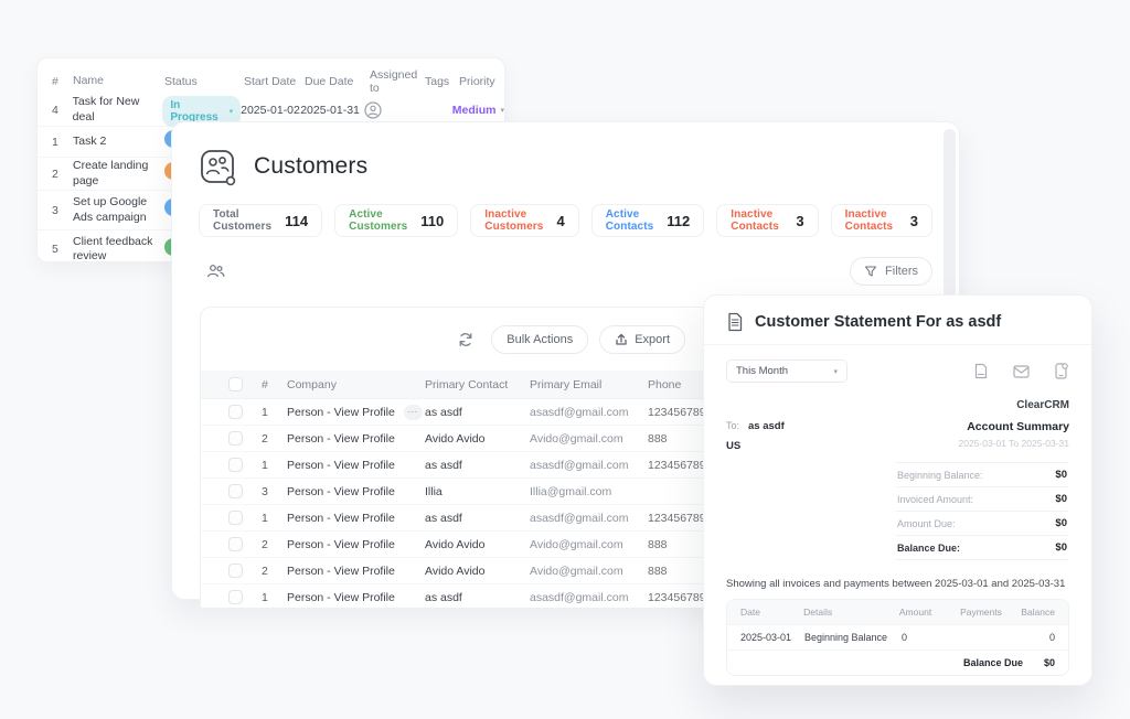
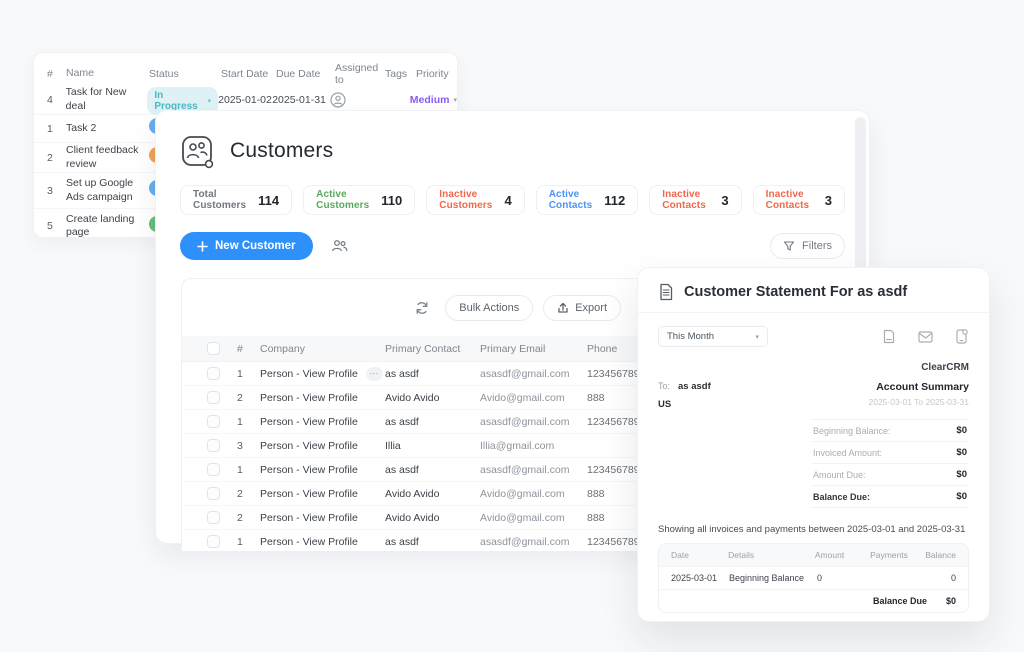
  #
  Name
  Status
  Start Date
  Due Date
  Assigned to
  Tags
  Priority
  4
  Task for New deal
  In Progress
  2025-01-02
  2025-01-31
  Medium
  1
  Task 2
  2
- Create landing page
+ Client feedback review
  3
  Set up Google Ads campaign
  5
- Client feedback review
+ Create landing page
  Customers
  Total Customers
  114
  Active Customers
  110
  Inactive Customers
  4
  Active Contacts
  112
  Inactive Contacts
  3
  Inactive Contacts
  3
+ New Customer
  Filters
  Bulk Actions
  Export
  #
  Company
  Primary Contact
  Primary Email
  Phone
  1
  Person - View Profile
  ⋯
  as asdf
  asasdf@gmail.com
  12345678
  2
  Person - View Profile
  Avido Avido
  Avido@gmail.com
  888
  1
  Person - View Profile
  as asdf
  asasdf@gmail.com
  12345678
  3
  Person - View Profile
  Illia
  Illia@gmail.com
  1
  Person - View Profile
  as asdf
  asasdf@gmail.com
  12345678
  2
  Person - View Profile
  Avido Avido
  Avido@gmail.com
  888
  2
  Person - View Profile
  Avido Avido
  Avido@gmail.com
  888
  1
  Person - View Profile
  as asdf
  asasdf@gmail.com
  12345678
  Customer Statement For as asdf
  This Month
  ClearCRM
  To: as asdf
  US
  Account Summary
  2025-03-01 To 2025-03-31
  Beginning Balance:
  $0
  Invoiced Amount:
  $0
  Amount Due:
  $0
  Balance Due:
  $0
  Showing all invoices and payments between 2025-03-01 and 2025-03-31
  Date
  Details
  Amount
  Payments
  Balance
  2025-03-01
  Beginning Balance
  0
  0
  Balance Due
  $0
